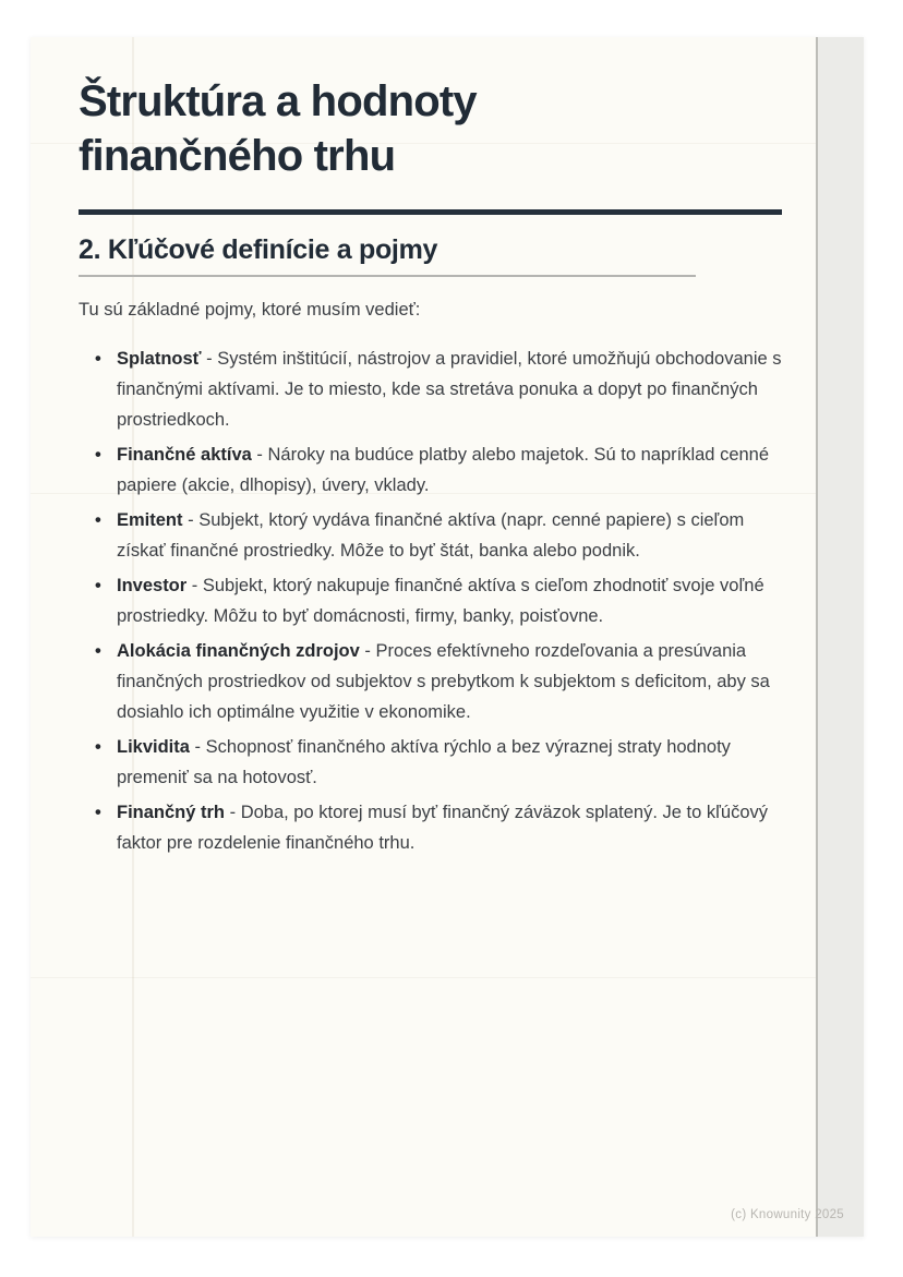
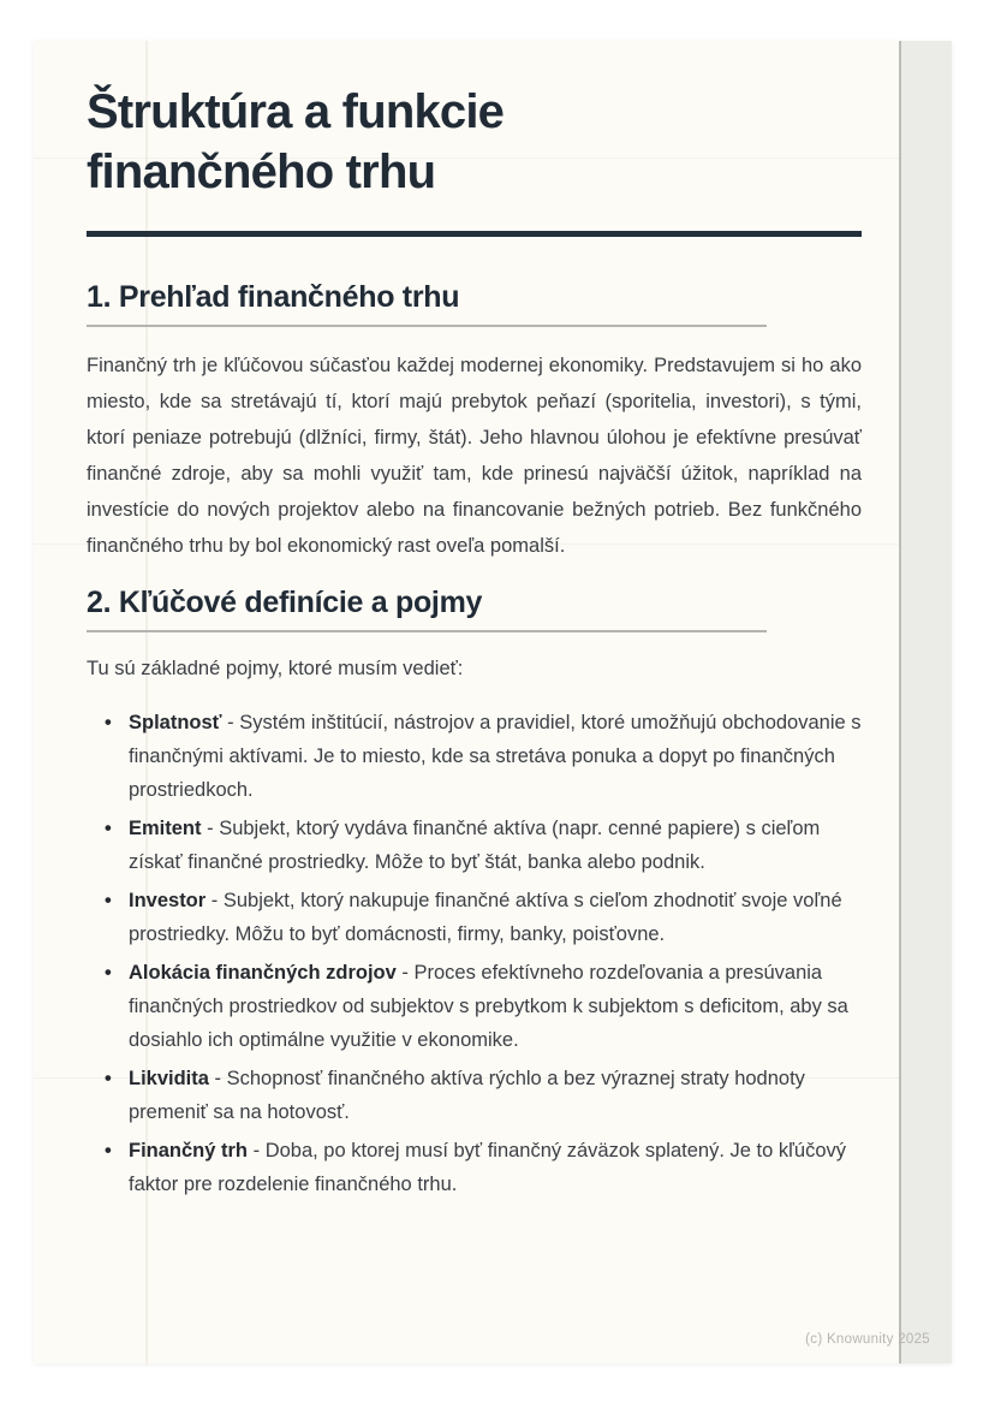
- Štruktúra a hodnoty finančného trhu
+ Štruktúra a funkcie finančného trhu
+ 1. Prehľad finančného trhu
+ Finančný trh je kľúčovou súčasťou každej modernej ekonomiky. Predstavujem si ho ako miesto, kde sa stretávajú tí, ktorí majú prebytok peňazí (sporitelia, investori), s tými, ktorí peniaze potrebujú (dlžníci, firmy, štát). Jeho hlavnou úlohou je efektívne presúvať finančné zdroje, aby sa mohli využiť tam, kde prinesú najväčší úžitok, napríklad na investície do nových projektov alebo na financovanie bežných potrieb. Bez funkčného finančného trhu by bol ekonomický rast oveľa pomalší.
  2. Kľúčové definície a pojmy
  Tu sú základné pojmy, ktoré musím vedieť:
  Splatnosť - Systém inštitúcií, nástrojov a pravidiel, ktoré umožňujú obchodovanie s finančnými aktívami. Je to miesto, kde sa stretáva ponuka a dopyt po finančných prostriedkoch.
- Finančné aktíva - Nároky na budúce platby alebo majetok. Sú to napríklad cenné papiere (akcie, dlhopisy), úvery, vklady.
  Emitent - Subjekt, ktorý vydáva finančné aktíva (napr. cenné papiere) s cieľom získať finančné prostriedky. Môže to byť štát, banka alebo podnik.
  Investor - Subjekt, ktorý nakupuje finančné aktíva s cieľom zhodnotiť svoje voľné prostriedky. Môžu to byť domácnosti, firmy, banky, poisťovne.
  Alokácia finančných zdrojov - Proces efektívneho rozdeľovania a presúvania finančných prostriedkov od subjektov s prebytkom k subjektom s deficitom, aby sa dosiahlo ich optimálne využitie v ekonomike.
  Likvidita - Schopnosť finančného aktíva rýchlo a bez výraznej straty hodnoty premeniť sa na hotovosť.
  Finančný trh - Doba, po ktorej musí byť finančný záväzok splatený. Je to kľúčový faktor pre rozdelenie finančného trhu.
  (c) Knowunity 2025
